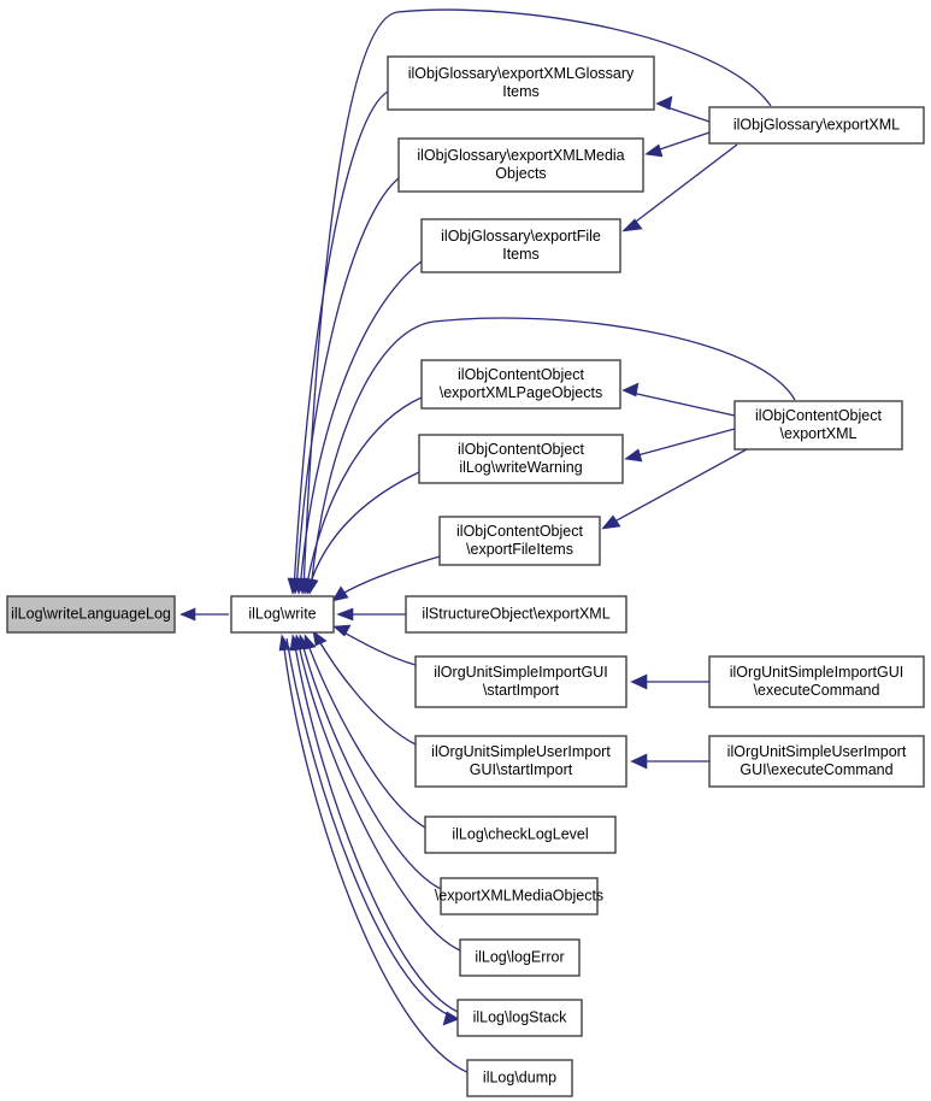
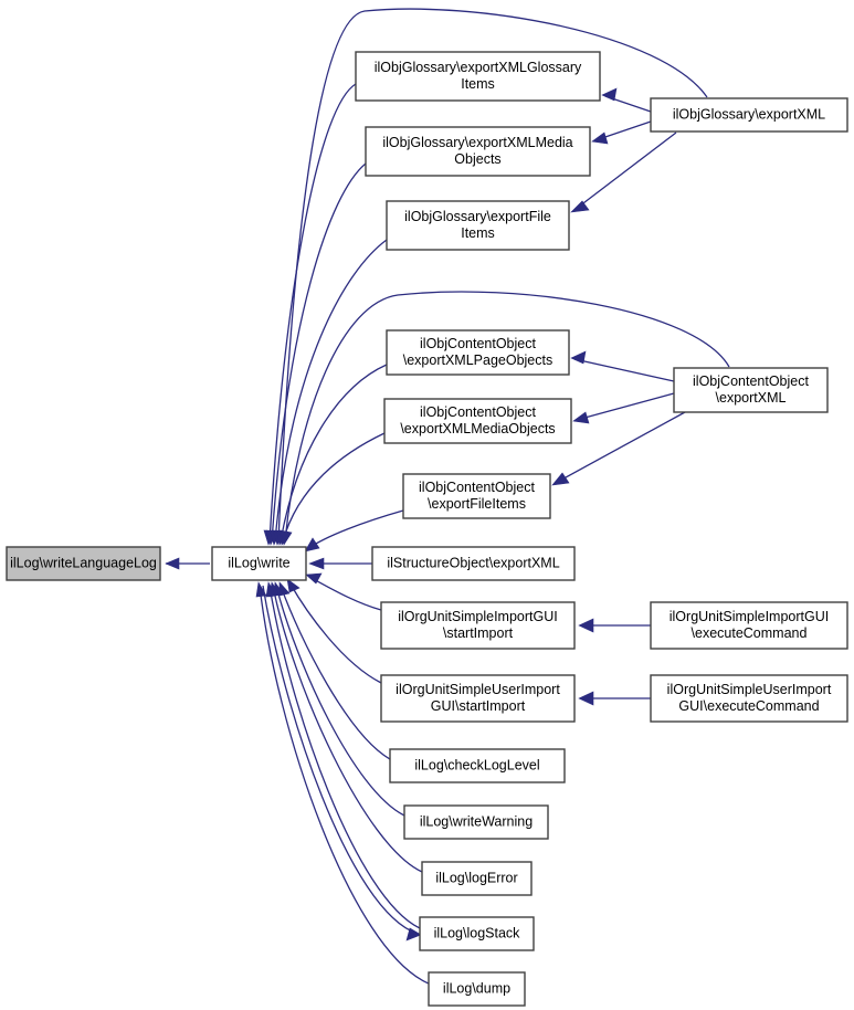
  ilLog\writeLanguageLog
  ilLog\write
  ilObjGlossary\exportXMLGlossary
  Items
  ilObjGlossary\exportXMLMedia
  Objects
  ilObjGlossary\exportFile
  Items
  ilObjGlossary\exportXML
  ilObjContentObject
  \exportXMLPageObjects
  ilObjContentObject
- ilLog\writeWarning
+ \exportXMLMediaObjects
  ilObjContentObject
  \exportFileItems
  ilObjContentObject
  \exportXML
  ilStructureObject\exportXML
  ilOrgUnitSimpleImportGUI
  \startImport
  ilOrgUnitSimpleImportGUI
  \executeCommand
  ilOrgUnitSimpleUserImport
  GUI\startImport
  ilOrgUnitSimpleUserImport
  GUI\executeCommand
  ilLog\checkLogLevel
- \exportXMLMediaObjects
+ ilLog\writeWarning
  ilLog\logError
  ilLog\logStack
  ilLog\dump
